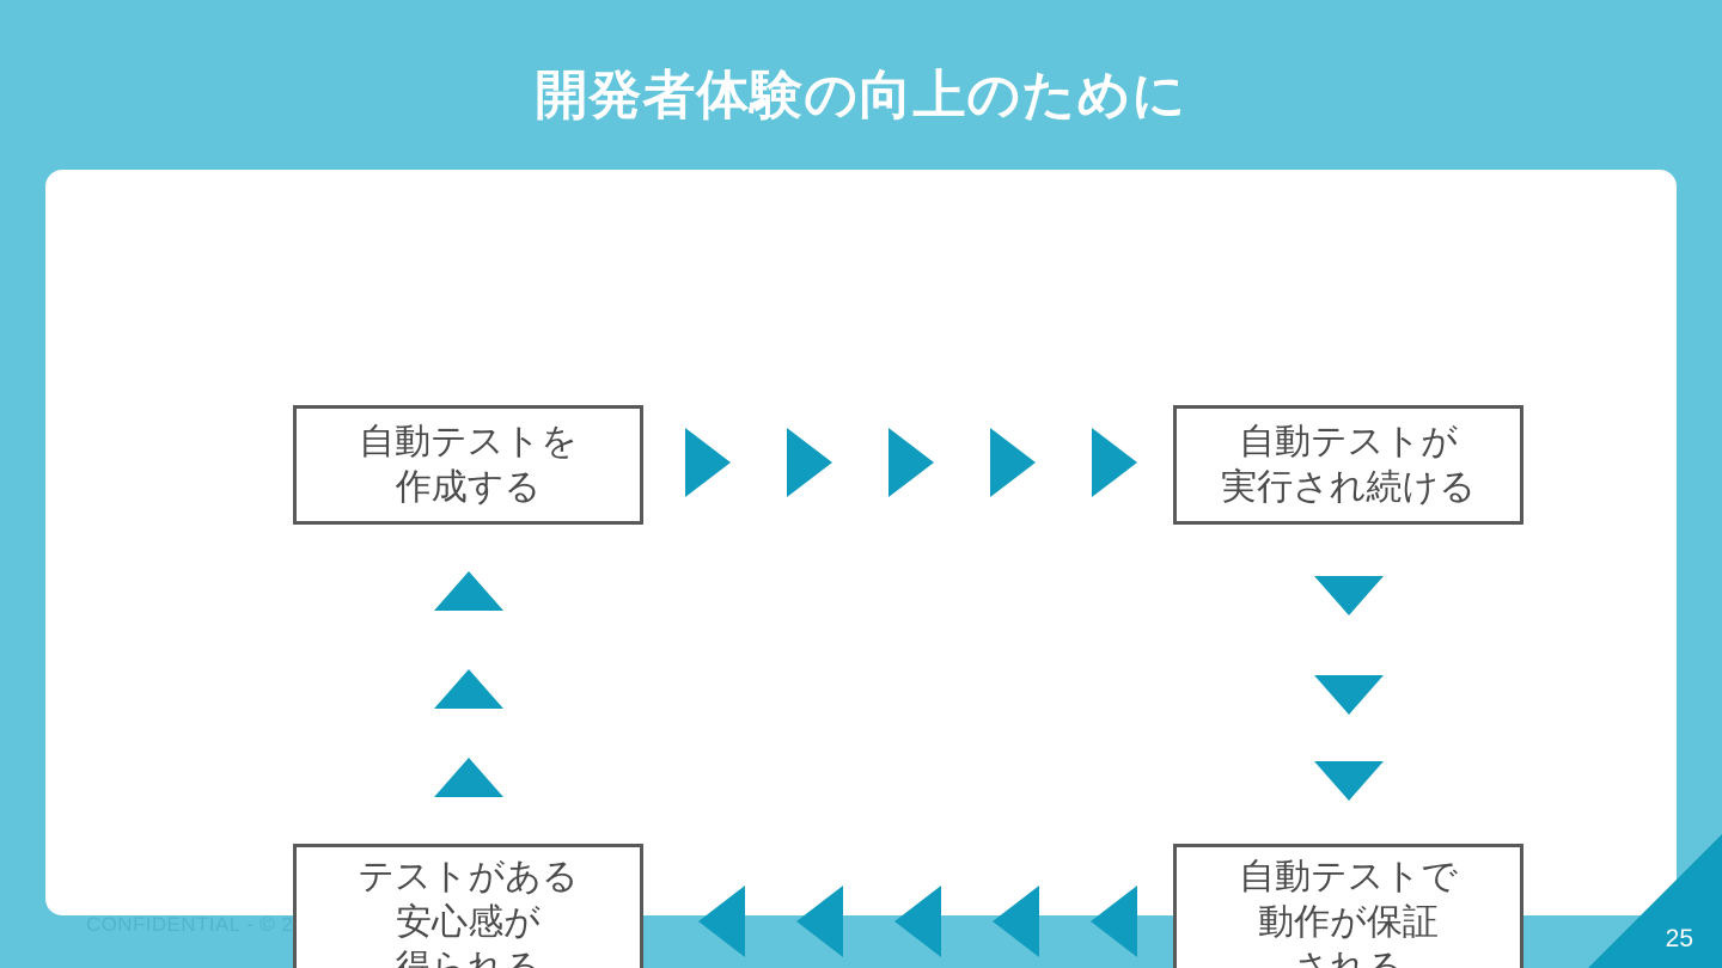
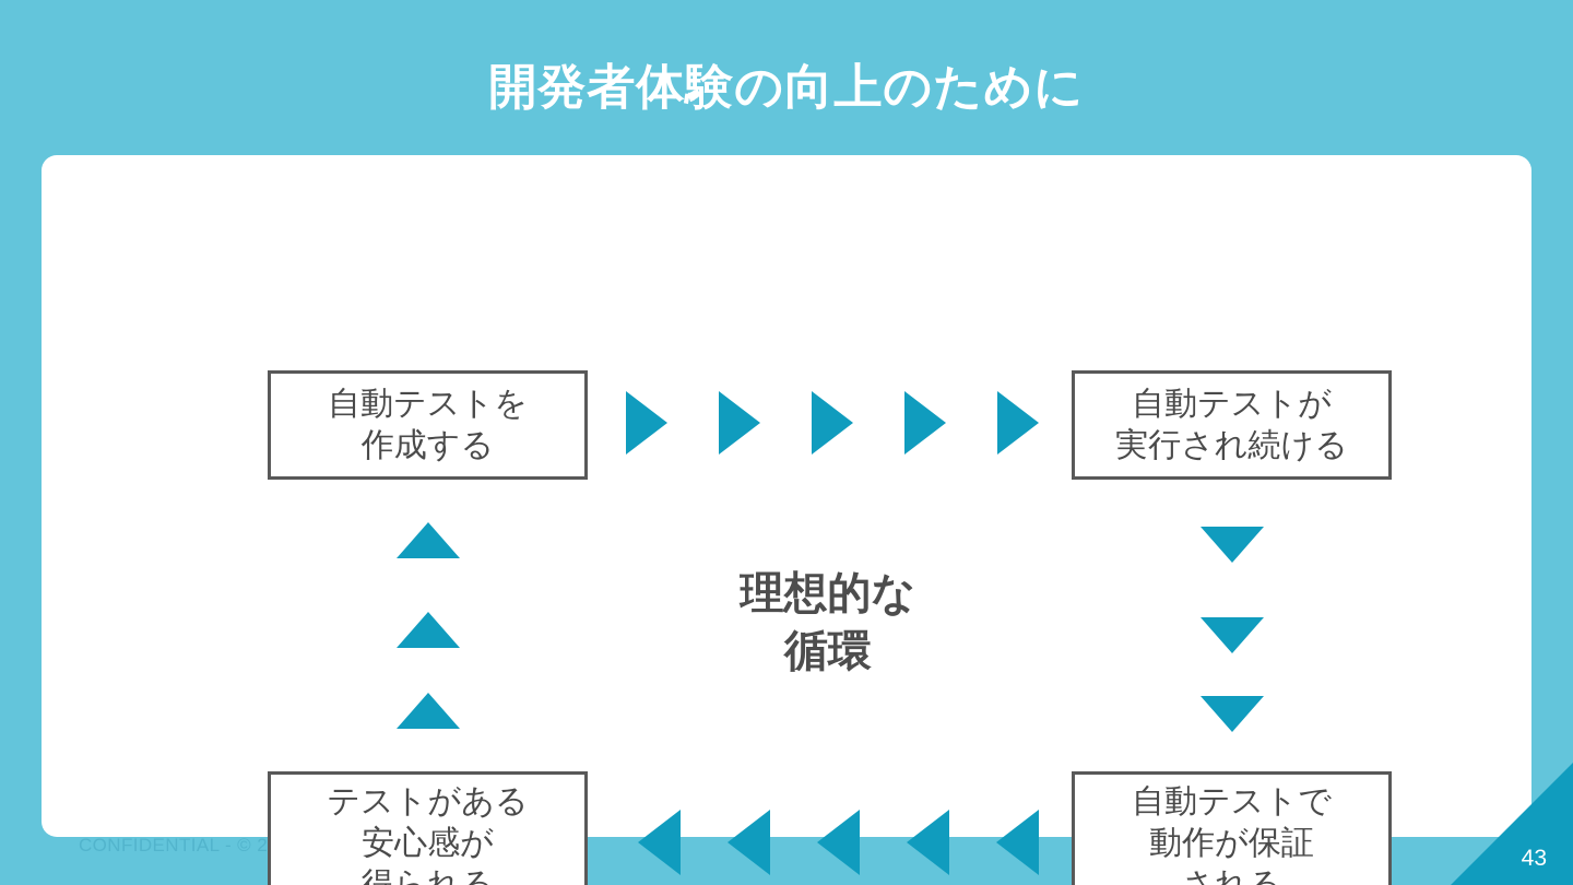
  開発者体験の向上のために
  自動テストを
  作成する
  自動テストが
  実行され続ける
  テストがある
  安心感が
  得られる
  自動テストで
  動作が保証
  される
+ 理想的な
+ 循環
- 25
+ 43
